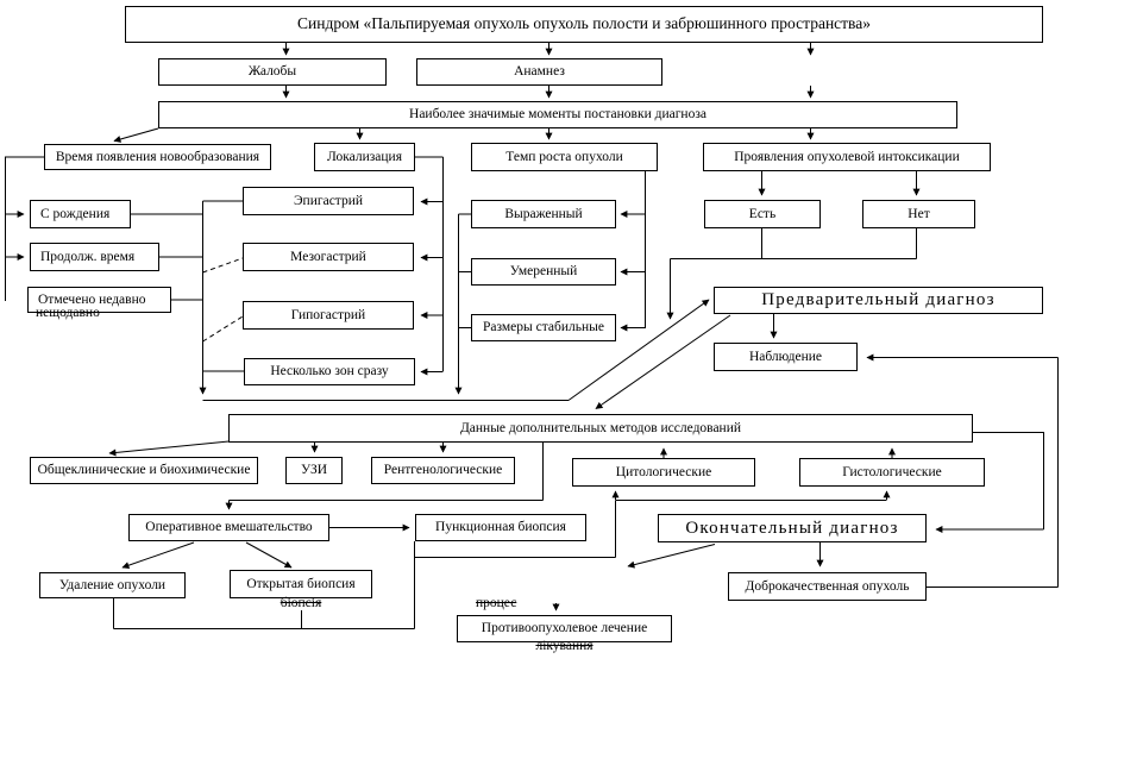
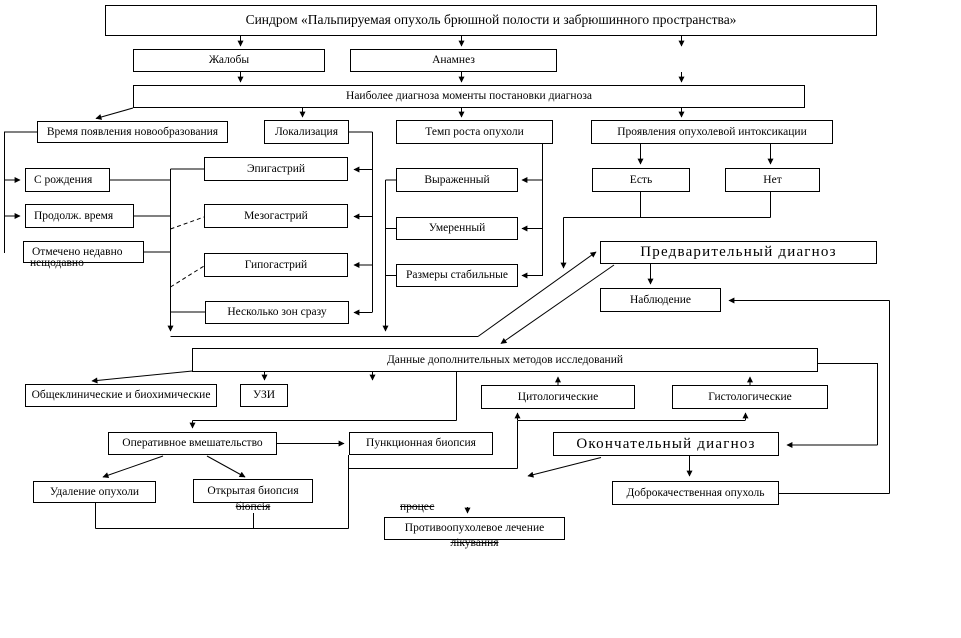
- Синдром «Пальпируемая опухоль опухоль полости и забрюшинного пространства»
+ Синдром «Пальпируемая опухоль брюшной полости и забрюшинного пространства»
  Жалобы
  Анамнез
- Наиболее значимые моменты постановки диагноза
+ Наиболее диагноза моменты постановки диагноза
  Время появления новообразования
  Локализация
  Темп роста опухоли
  Проявления опухолевой интоксикации
  С рождения
  Продолж. время
  Отмечено недавно
  нещодавно
  Эпигастрий
  Мезогастрий
  Гипогастрий
  Несколько зон сразу
  Выраженный
  Умеренный
  Размеры стабильные
  Есть
  Нет
  Предварительный диагноз
  Наблюдение
  Данные дополнительных методов исследований
  Общеклинические и биохимические
  УЗИ
- Рентгенологические
  Цитологические
  Гистологические
  Оперативное вмешательство
  Пункционная биопсия
  Окончательный диагноз
  Удаление опухоли
  Открытая биопсия
  біопсія
  процес
  Доброкачественная опухоль
  Противоопухолевое лечение
  лікування
